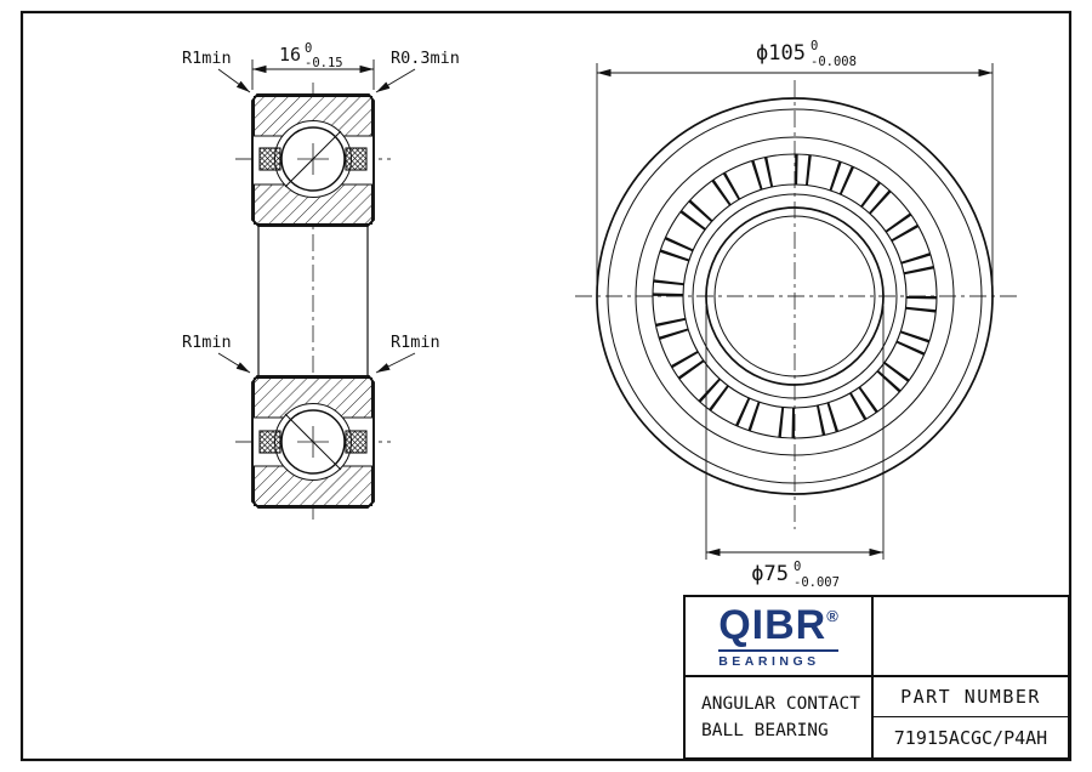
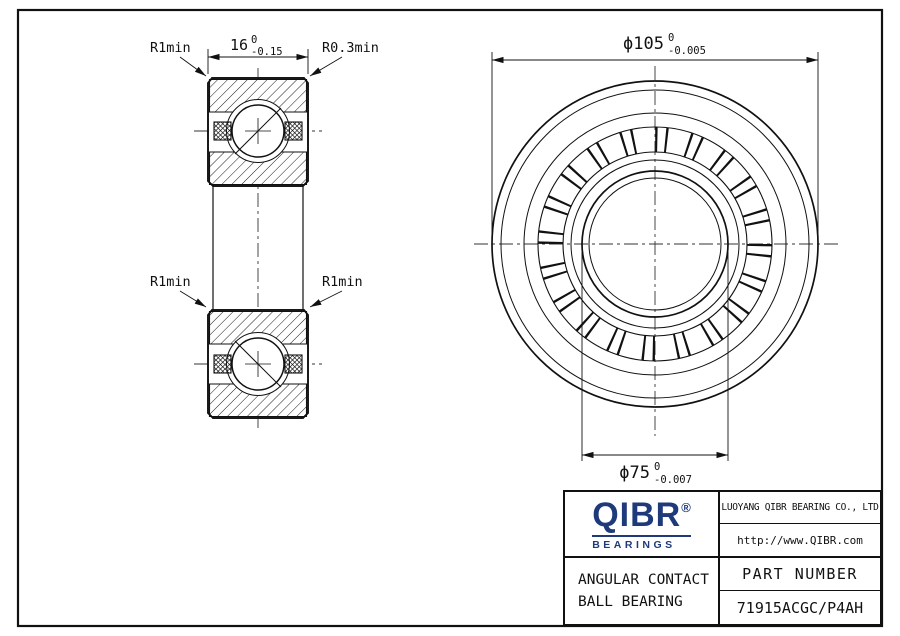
  16
  0
  -0.15
  R1min
  R0.3min
  R1min
  R1min
  ϕ105
  0
- -0.008
+ -0.005
  ϕ75
  0
  -0.007
  QIBR®
  BEARINGS
+ LUOYANG QIBR BEARING CO., LTD
+ http://www.QIBR.com
  ANGULAR CONTACT
  BALL BEARING
  PART NUMBER
  71915ACGC/P4AH
